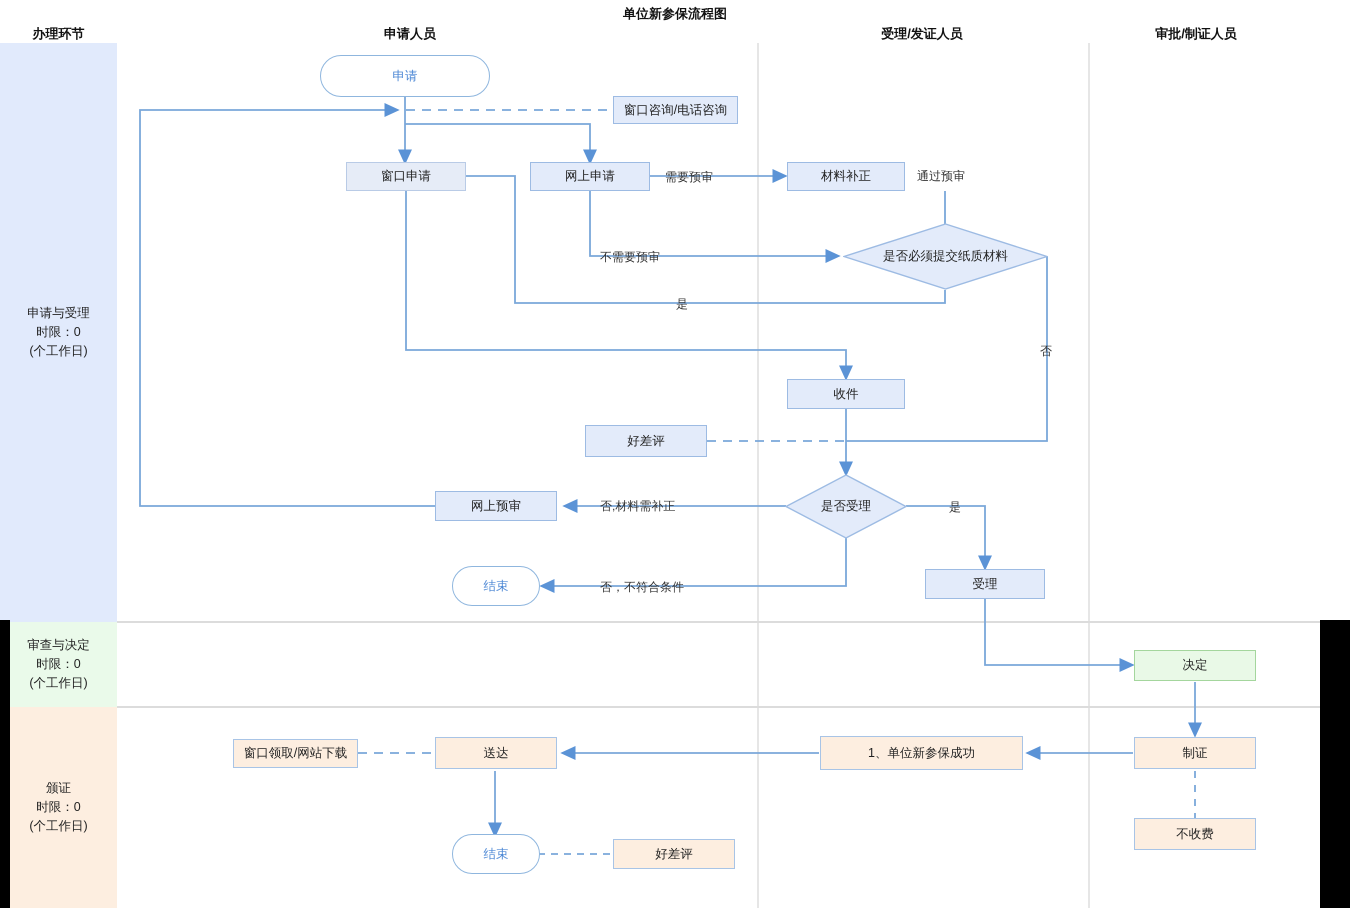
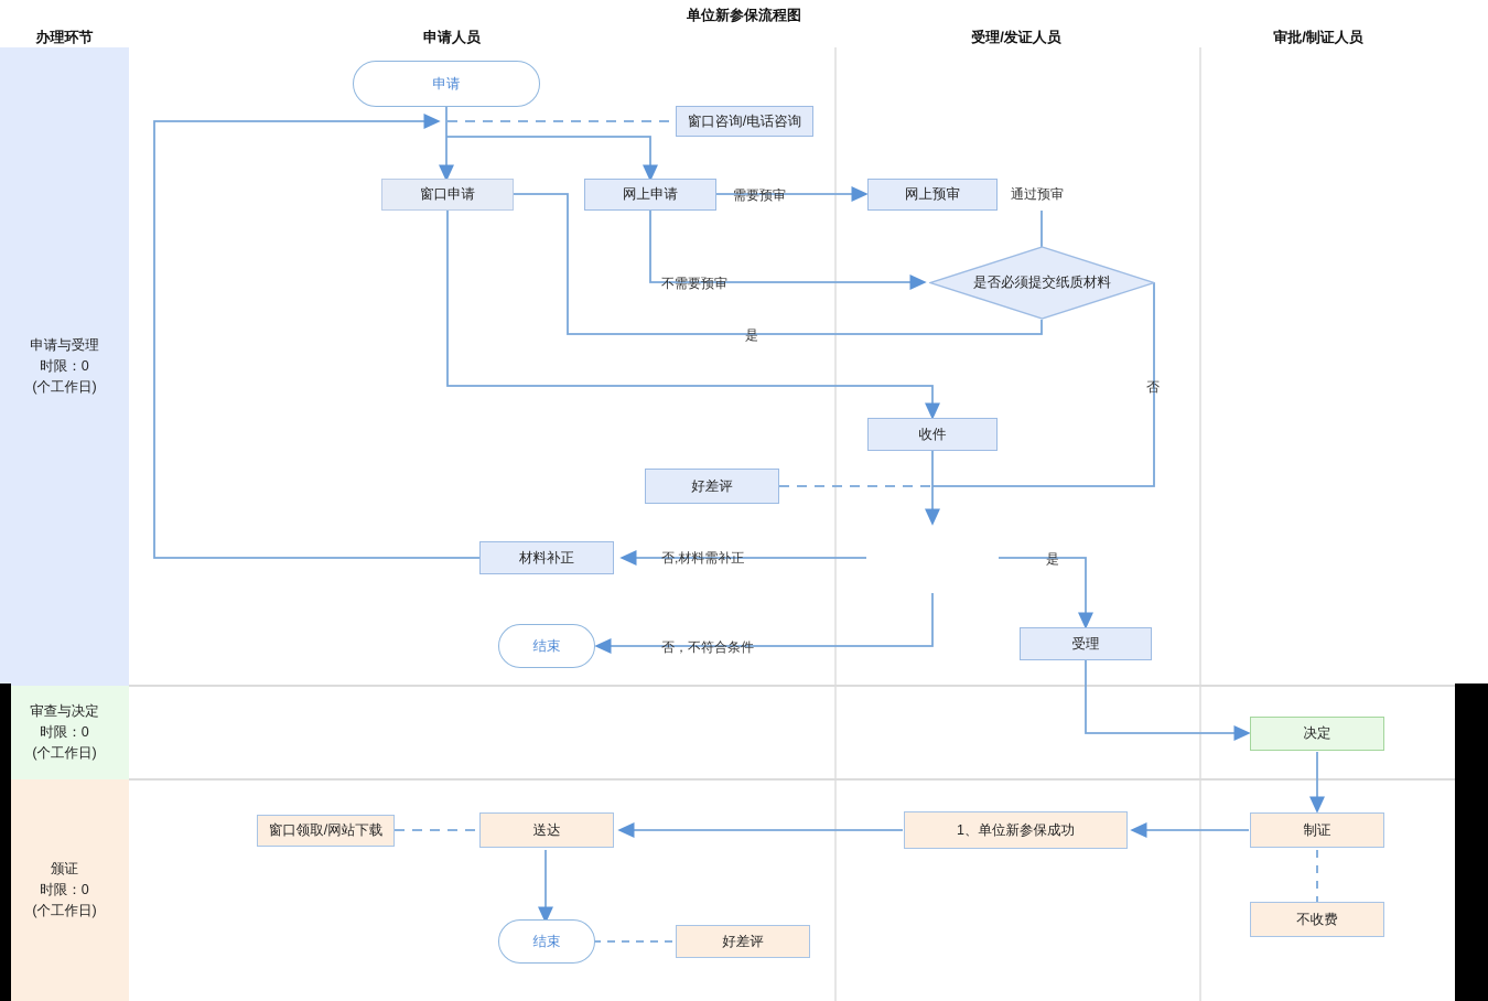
  单位新参保流程图
  办理环节
  申请人员
  受理/发证人员
  审批/制证人员
  申请与受理
  时限：0
  (个工作日)
  审查与决定
  时限：0
  (个工作日)
  颁证
  时限：0
  (个工作日)
  申请
  窗口咨询/电话咨询
  窗口申请
  网上申请
- 材料补正
+ 网上预审
  是否必须提
  交纸质材料
  收件
  好差评
- 是否受理
- 网上预审
+ 材料补正
  结束
  受理
  决定
  制证
  不收费
  1、单位新参保成功
  送达
  窗口领取/网站下载
  结束
  好差评
  需要预审
  通过预审
  不需要预审
  是
  否
  否,材料需补正
  是
  否，不符合条件
